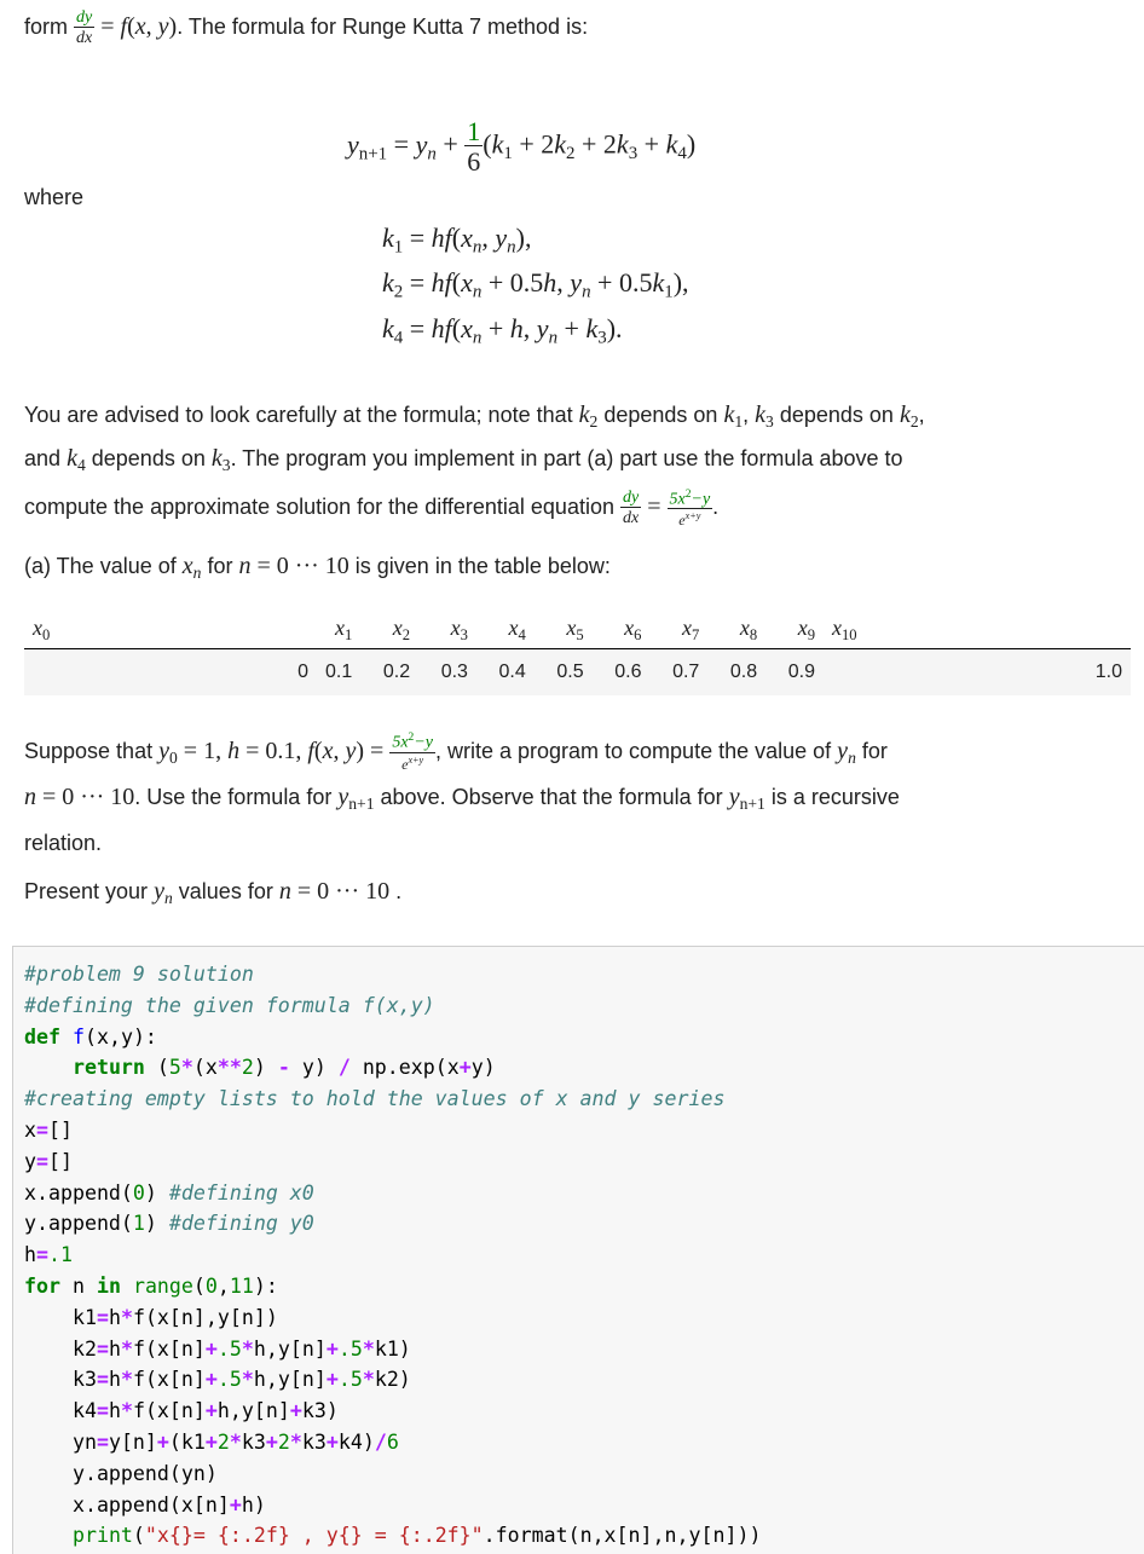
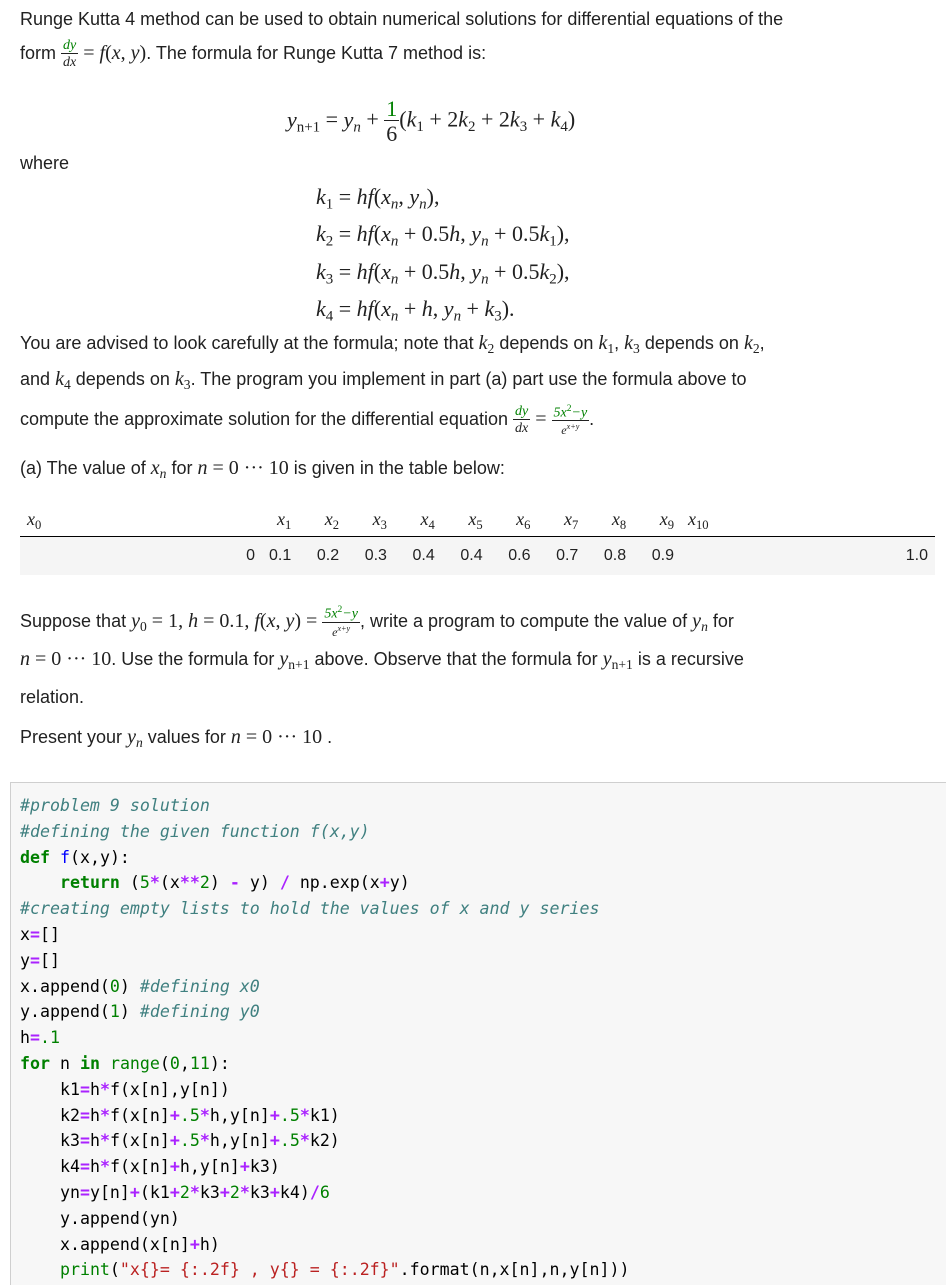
+ Runge Kutta 4 method can be used to obtain numerical solutions for differential equations of the
  form
  dy
  dx
  = f(x, y). The formula for Runge Kutta 7 method is:
  yn+1 = yn +
  1
  6
  (k1 + 2k2 + 2k3 + k4)
  where
  k1 = hf(xn, yn),
  k2 = hf(xn + 0.5h, yn + 0.5k1),
+ k3 = hf(xn + 0.5h, yn + 0.5k2),
  k4 = hf(xn + h, yn + k3).
  You are advised to look carefully at the formula; note that k2 depends on k1, k3 depends on k2,
  and k4 depends on k3. The program you implement in part (a) part use the formula above to
  compute the approximate solution for the differential equation
  dy
  dx
  =
  5x2−y
  ex+y
  .
  (a) The value of xn for n = 0 ··· 10 is given in the table below:
  x0	x1	x2	x3	x4	x5	x6	x7	x8	x9	x10
- 0	0.1	0.2	0.3	0.4	0.5	0.6	0.7	0.8	0.9	1.0
+ 0	0.1	0.2	0.3	0.4	0.4	0.6	0.7	0.8	0.9	1.0
  Suppose that y0 = 1, h = 0.1, f(x, y) =
  5x2−y
  ex+y
  , write a program to compute the value of yn for
  n = 0 ··· 10. Use the formula for yn+1 above. Observe that the formula for yn+1 is a recursive
  relation.
  Present your yn values for n = 0 ··· 10 .
- #problem 9 solution #defining the given formula f(x,y) def f(x,y): return (5*(x**2) - y) / np.exp(x+y) #creating empty lists to hold the values of x and y series x=[] y=[] x.append(0) #defining x0 y.append(1) #defining y0 h=.1 for n in range(0,11): k1=h*f(x[n],y[n]) k2=h*f(x[n]+.5*h,y[n]+.5*k1) k3=h*f(x[n]+.5*h,y[n]+.5*k2) k4=h*f(x[n]+h,y[n]+k3) yn=y[n]+(k1+2*k3+2*k3+k4)/6 y.append(yn) x.append(x[n]+h) print("x{}= {:.2f} , y{} = {:.2f}".format(n,x[n],n,y[n]))
+ #problem 9 solution #defining the given function f(x,y) def f(x,y): return (5*(x**2) - y) / np.exp(x+y) #creating empty lists to hold the values of x and y series x=[] y=[] x.append(0) #defining x0 y.append(1) #defining y0 h=.1 for n in range(0,11): k1=h*f(x[n],y[n]) k2=h*f(x[n]+.5*h,y[n]+.5*k1) k3=h*f(x[n]+.5*h,y[n]+.5*k2) k4=h*f(x[n]+h,y[n]+k3) yn=y[n]+(k1+2*k3+2*k3+k4)/6 y.append(yn) x.append(x[n]+h) print("x{}= {:.2f} , y{} = {:.2f}".format(n,x[n],n,y[n]))
